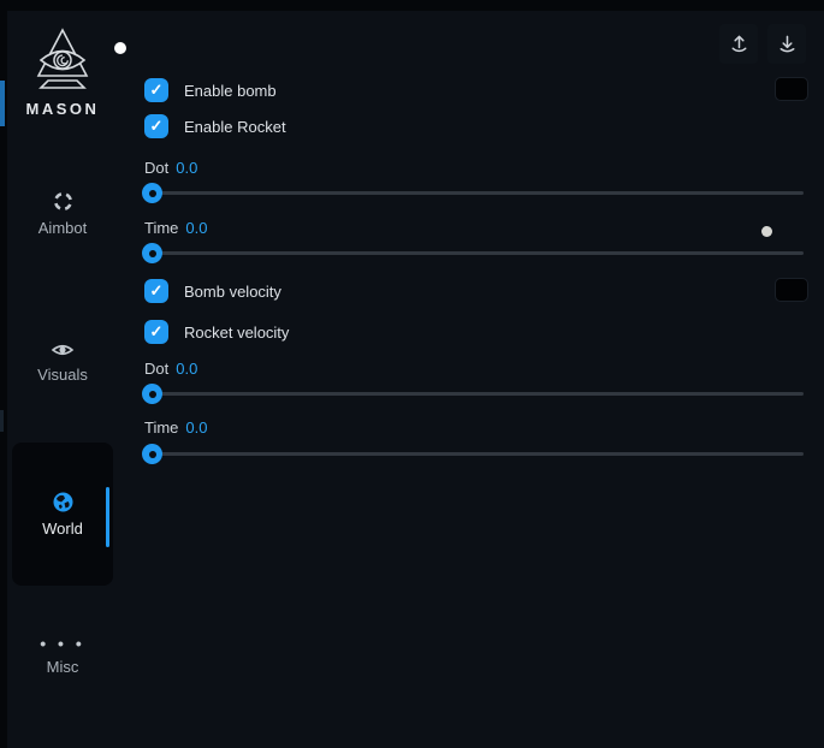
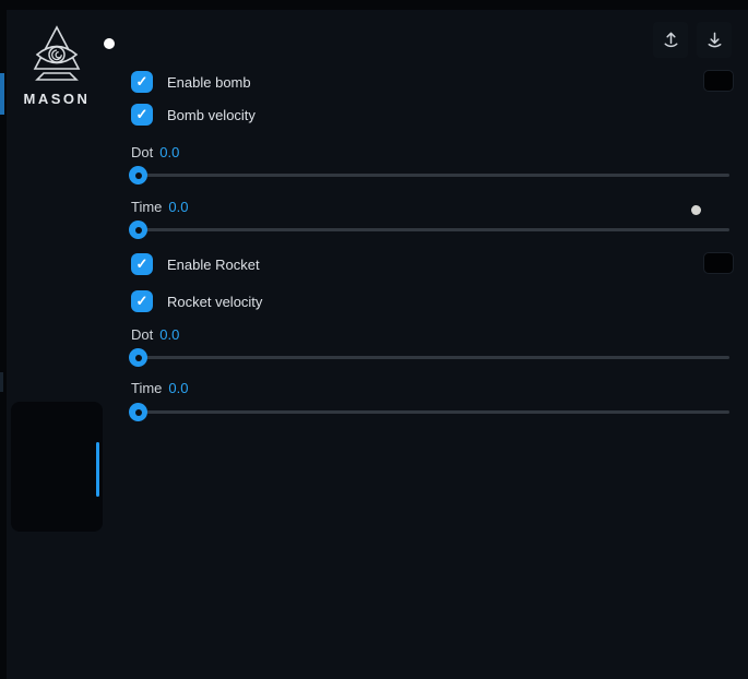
  MASON
- Aimbot
- Visuals
- World
- • • •
- Misc
  ✓
  Enable bomb
  ✓
- Enable Rocket
+ Bomb velocity
  Dot 0.0
  Time 0.0
  ✓
- Bomb velocity
+ Enable Rocket
  ✓
  Rocket velocity
  Dot 0.0
  Time 0.0
